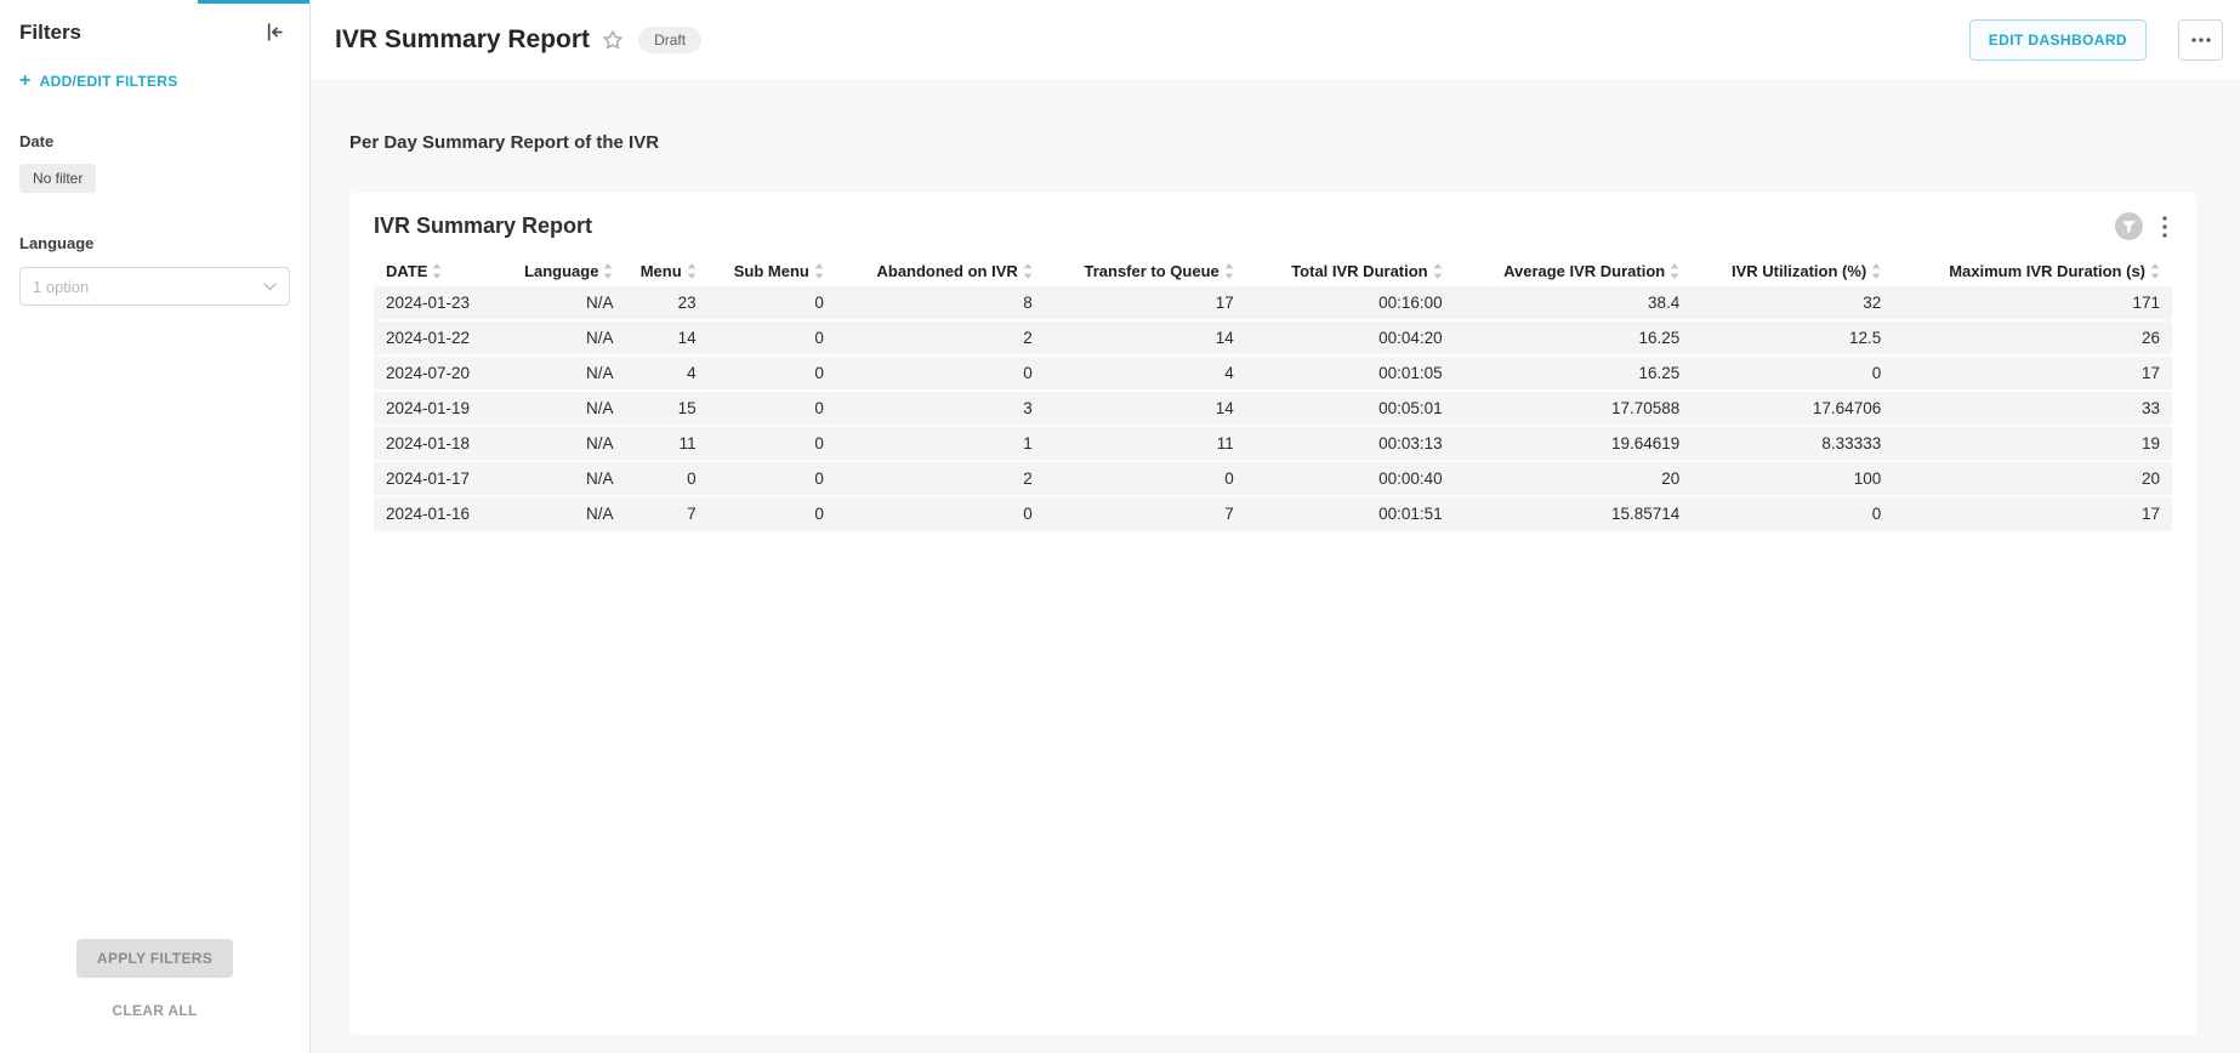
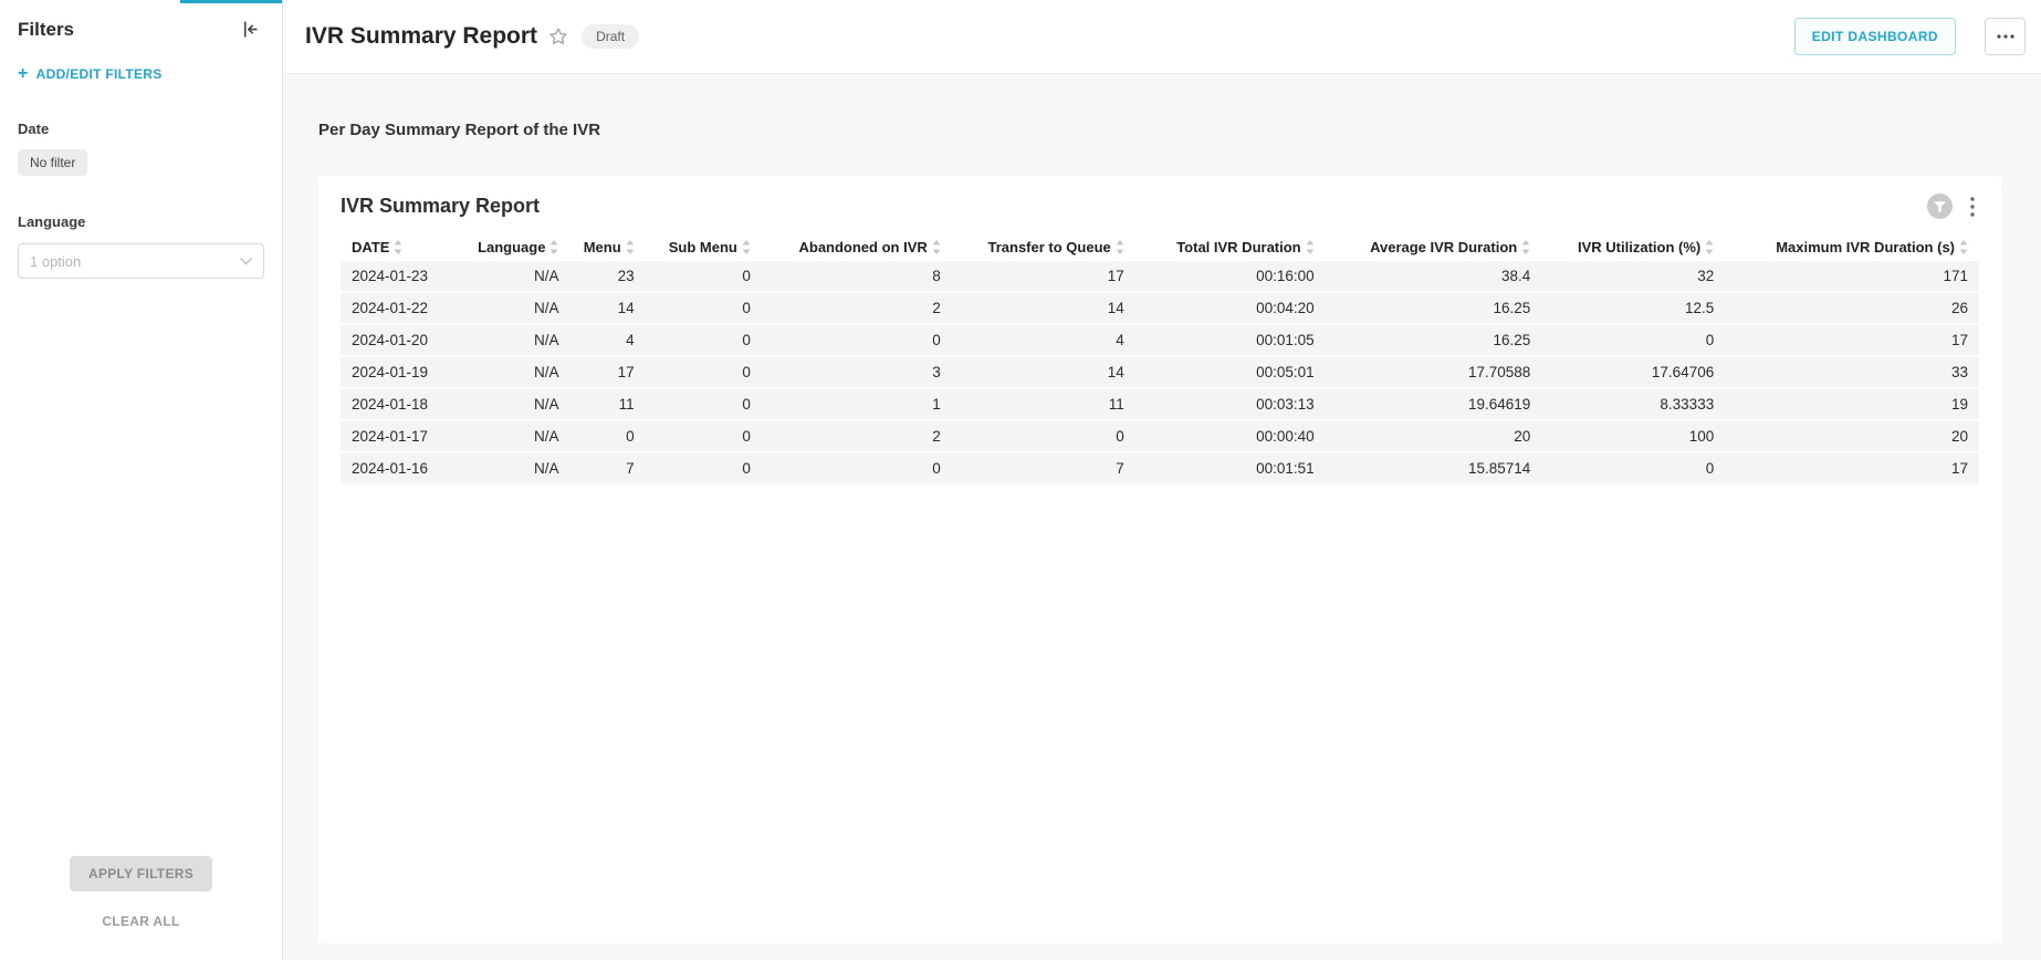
  Filters
  +
  ADD/EDIT FILTERS
  Date
  No filter
  Language
  1 option
  APPLY FILTERS
  CLEAR ALL
  IVR Summary Report
  Draft
  EDIT DASHBOARD
  Per Day Summary Report of the IVR
  IVR Summary Report
  DATE	Language	Menu	Sub Menu	Abandoned on IVR	Transfer to Queue	Total IVR Duration	Average IVR Duration	IVR Utilization (%)	Maximum IVR Duration (s)
  2024-01-23	N/A	23	0	8	17	00:16:00	38.4	32	171
  2024-01-22	N/A	14	0	2	14	00:04:20	16.25	12.5	26
- 2024-07-20	N/A	4	0	0	4	00:01:05	16.25	0	17
+ 2024-01-20	N/A	4	0	0	4	00:01:05	16.25	0	17
- 2024-01-19	N/A	15	0	3	14	00:05:01	17.70588	17.64706	33
+ 2024-01-19	N/A	17	0	3	14	00:05:01	17.70588	17.64706	33
  2024-01-18	N/A	11	0	1	11	00:03:13	19.64619	8.33333	19
  2024-01-17	N/A	0	0	2	0	00:00:40	20	100	20
  2024-01-16	N/A	7	0	0	7	00:01:51	15.85714	0	17
